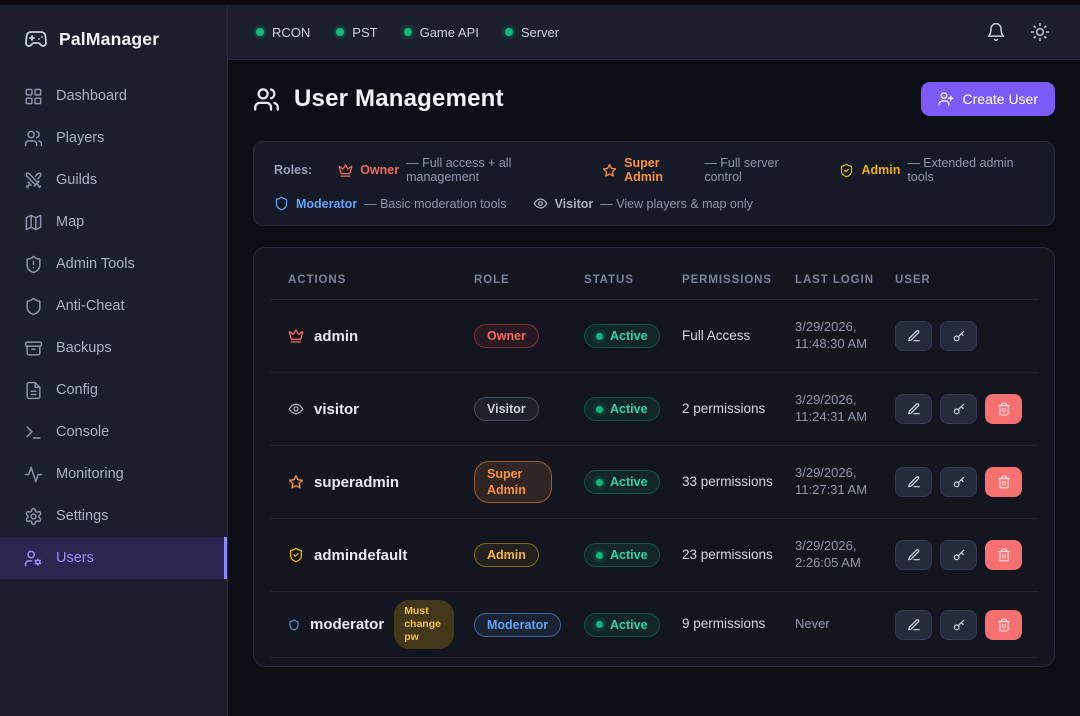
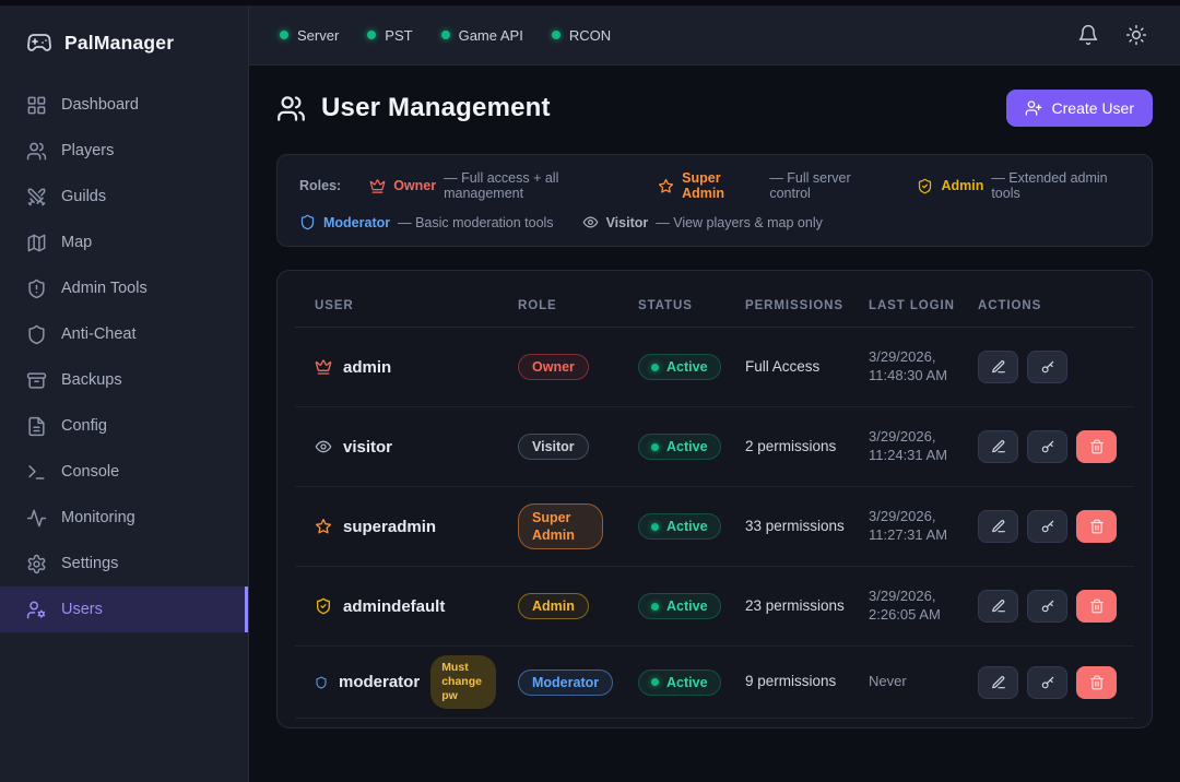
  PalManager
  Dashboard
  Players
  Guilds
  Map
  Admin Tools
  Anti-Cheat
  Backups
  Config
  Console
  Monitoring
  Settings
  Users
- RCON
+ Server
  PST
  Game API
- Server
+ RCON
  User Management
  Create User
  Roles:
  Owner
  — Full access + all management
  Super Admin
  — Full server control
  Admin
  — Extended admin tools
  Moderator
  — Basic moderation tools
  Visitor
  — View players & map only
- ACTIONS
+ USER
  ROLE
  STATUS
  PERMISSIONS
  LAST LOGIN
- USER
+ ACTIONS
  admin
  Owner
  Active
  Full Access
  3/29/2026, 11:48:30 AM
  visitor
  Visitor
  Active
  2 permissions
  3/29/2026, 11:24:31 AM
  superadmin
  Super Admin
  Active
  33 permissions
  3/29/2026, 11:27:31 AM
  admindefault
  Admin
  Active
  23 permissions
  3/29/2026, 2:26:05 AM
  moderator
  Must change pw
  Moderator
  Active
  9 permissions
  Never
